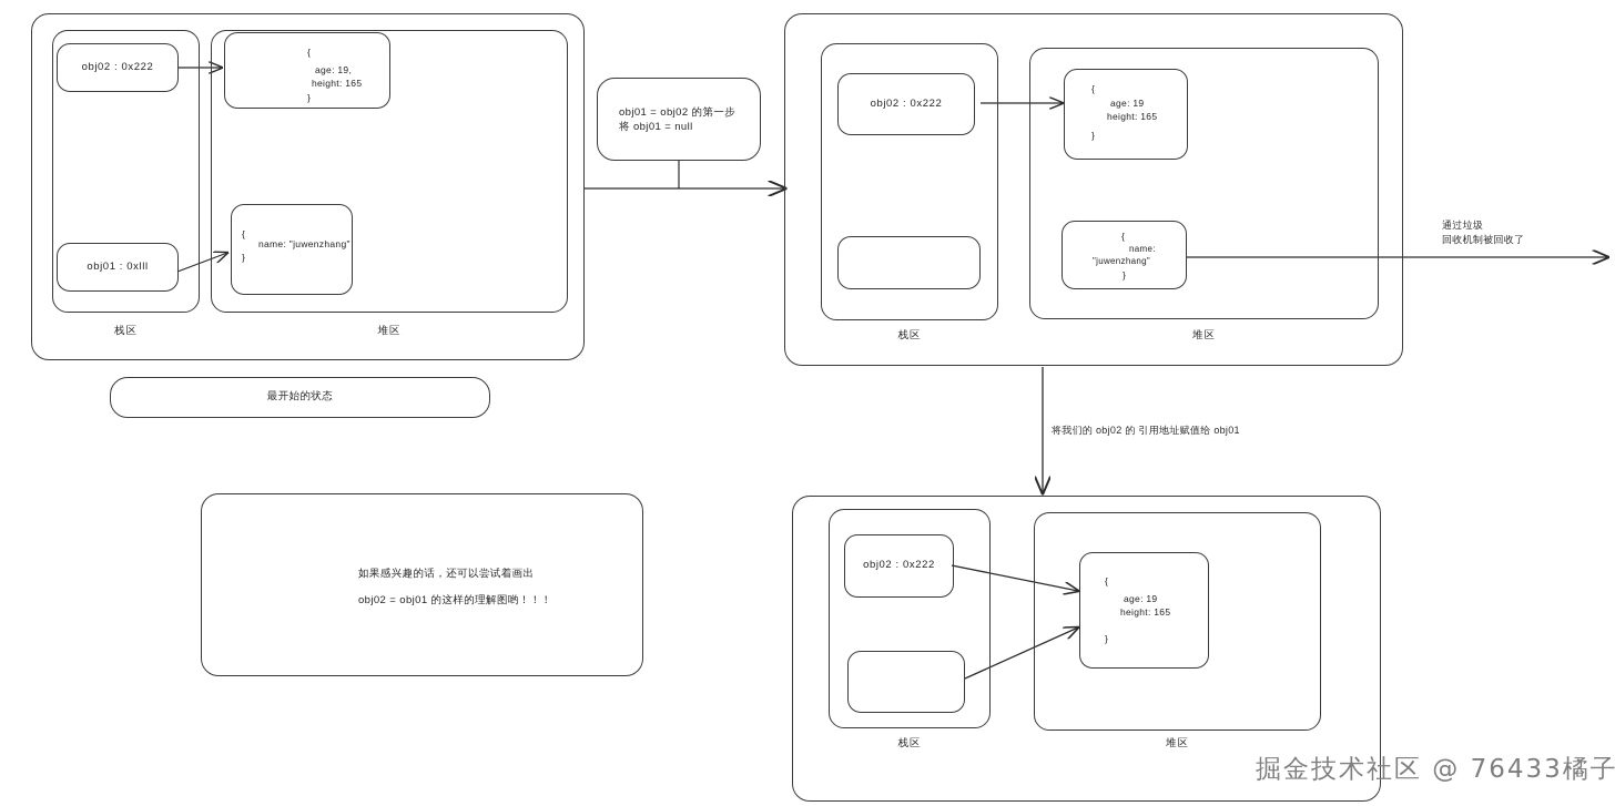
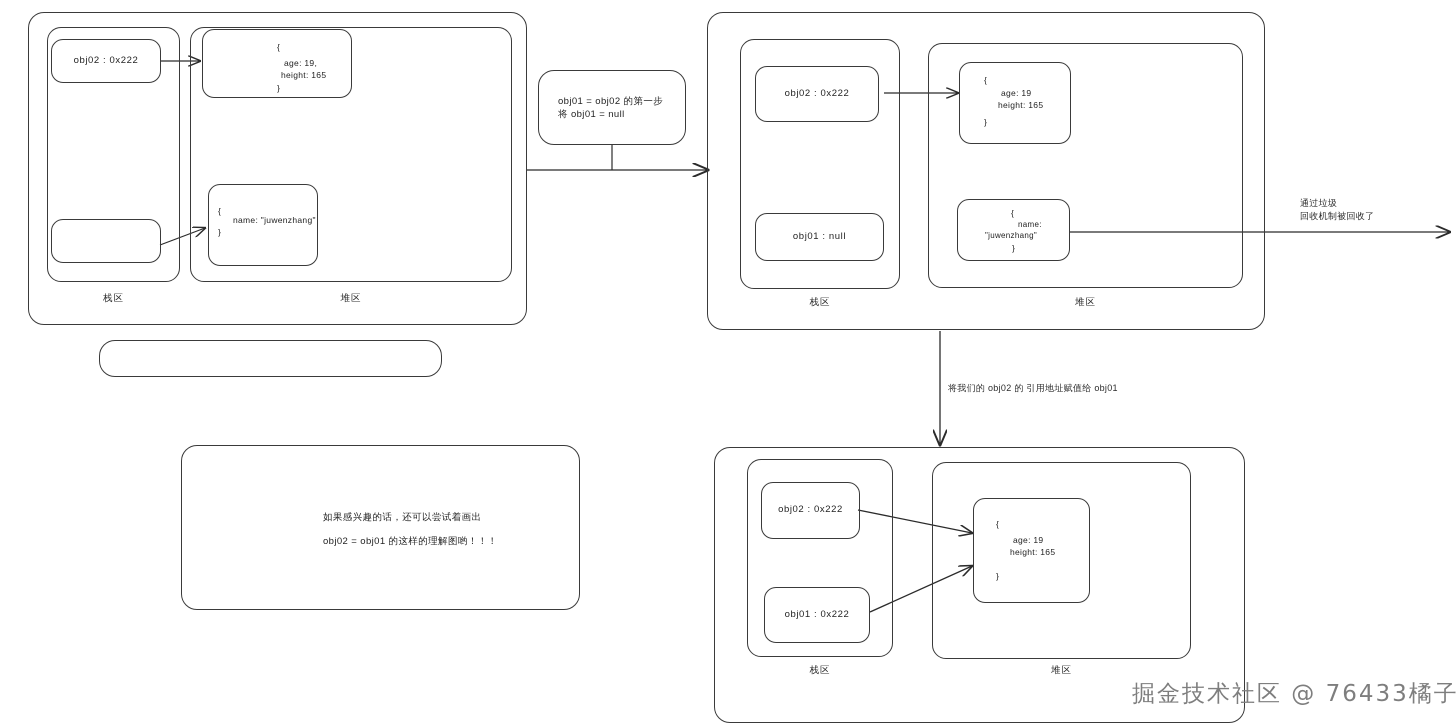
  obj02 : 0x222
- obj01 : 0xlll
  栈区
  {
  age: 19,
  height: 165
  }
  {
  name: "juwenzhang"
  }
  堆区
- 最开始的状态
  obj01 = obj02 的第一步
  将 obj01 = null
  obj02 : 0x222
+ obj01 : null
  栈区
  {
  age: 19
  height: 165
  }
  {
  name:
  "juwenzhang"
  }
  堆区
  通过垃圾
  回收机制被回收了
  将我们的 obj02 的 引用地址赋值给 obj01
  obj02 : 0x222
+ obj01 : 0x222
  栈区
  {
  age: 19
  height: 165
  }
  堆区
  如果感兴趣的话，还可以尝试着画出
  obj02 = obj01 的这样的理解图哟！！！
  掘金技术社区 @ 76433橘子
